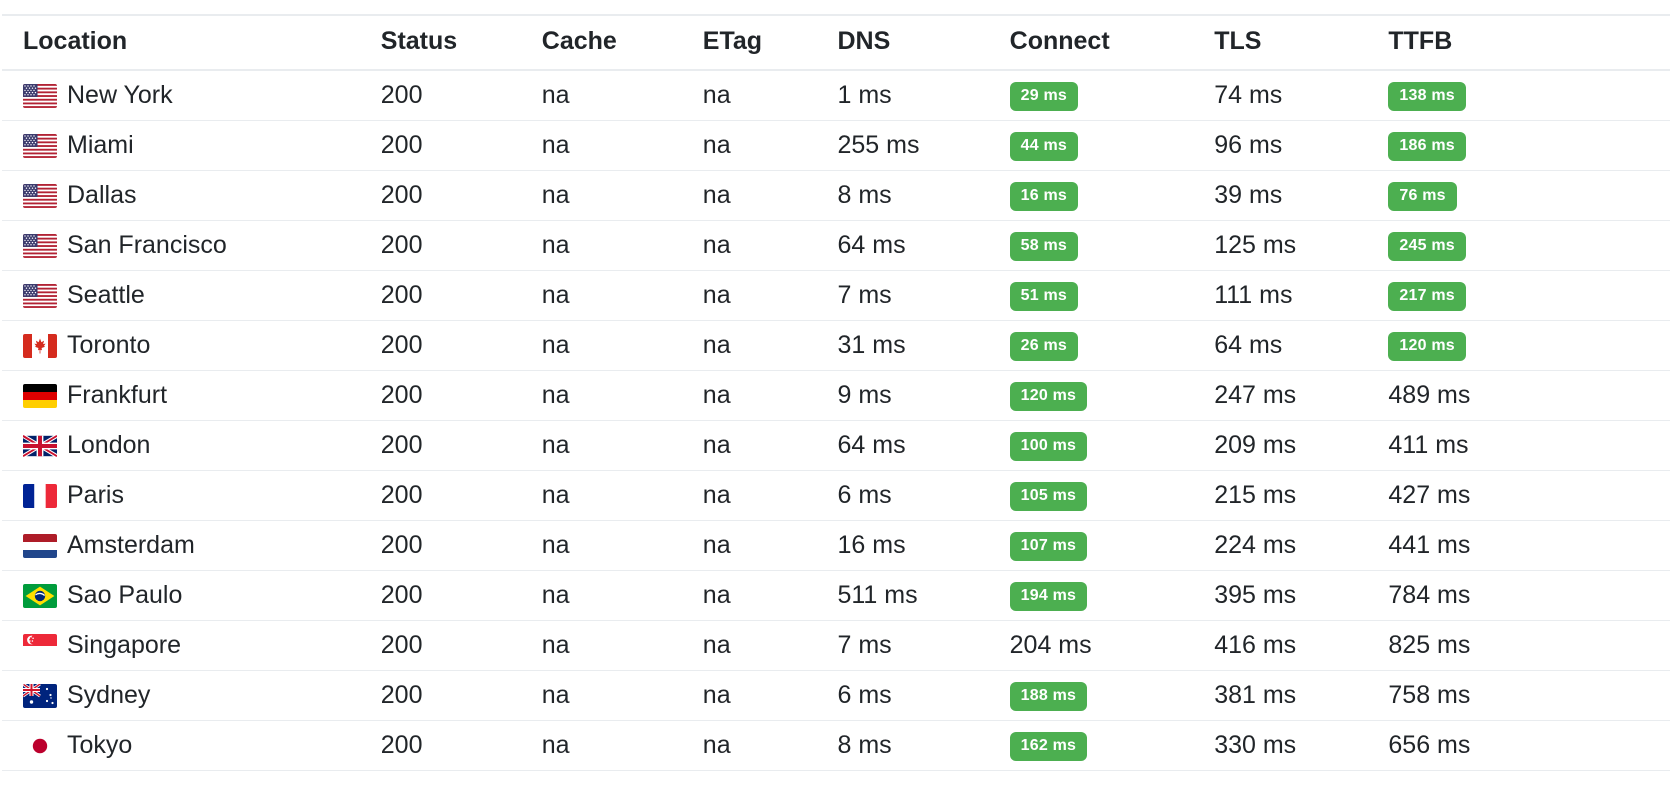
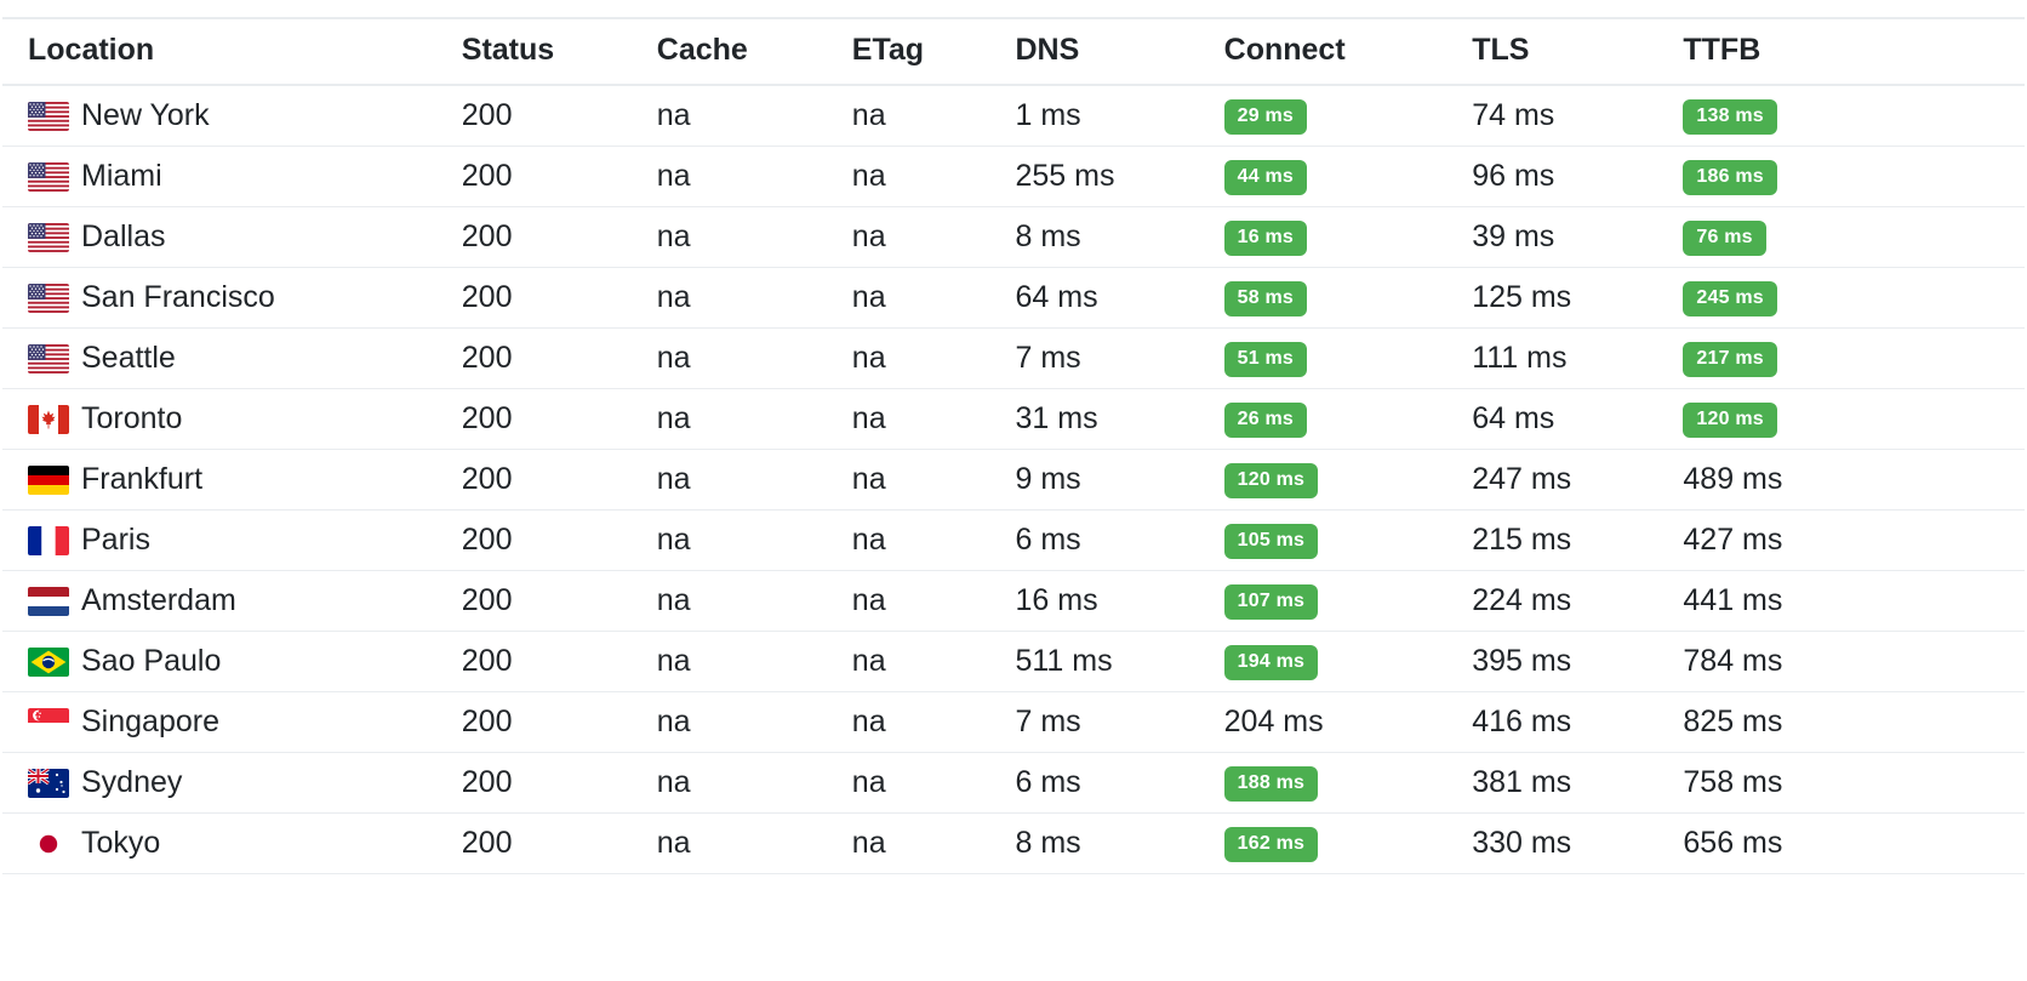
  Location	Status	Cache	ETag	DNS	Connect	TLS	TTFB
  New York	200	na	na	1 ms	29 ms	74 ms	138 ms
  Miami	200	na	na	255 ms	44 ms	96 ms	186 ms
  Dallas	200	na	na	8 ms	16 ms	39 ms	76 ms
  San Francisco	200	na	na	64 ms	58 ms	125 ms	245 ms
  Seattle	200	na	na	7 ms	51 ms	111 ms	217 ms
  Toronto	200	na	na	31 ms	26 ms	64 ms	120 ms
  Frankfurt	200	na	na	9 ms	120 ms	247 ms	489 ms
- London	200	na	na	64 ms	100 ms	209 ms	411 ms
  Paris	200	na	na	6 ms	105 ms	215 ms	427 ms
  Amsterdam	200	na	na	16 ms	107 ms	224 ms	441 ms
  Sao Paulo	200	na	na	511 ms	194 ms	395 ms	784 ms
  Singapore	200	na	na	7 ms	204 ms	416 ms	825 ms
  Sydney	200	na	na	6 ms	188 ms	381 ms	758 ms
  Tokyo	200	na	na	8 ms	162 ms	330 ms	656 ms
